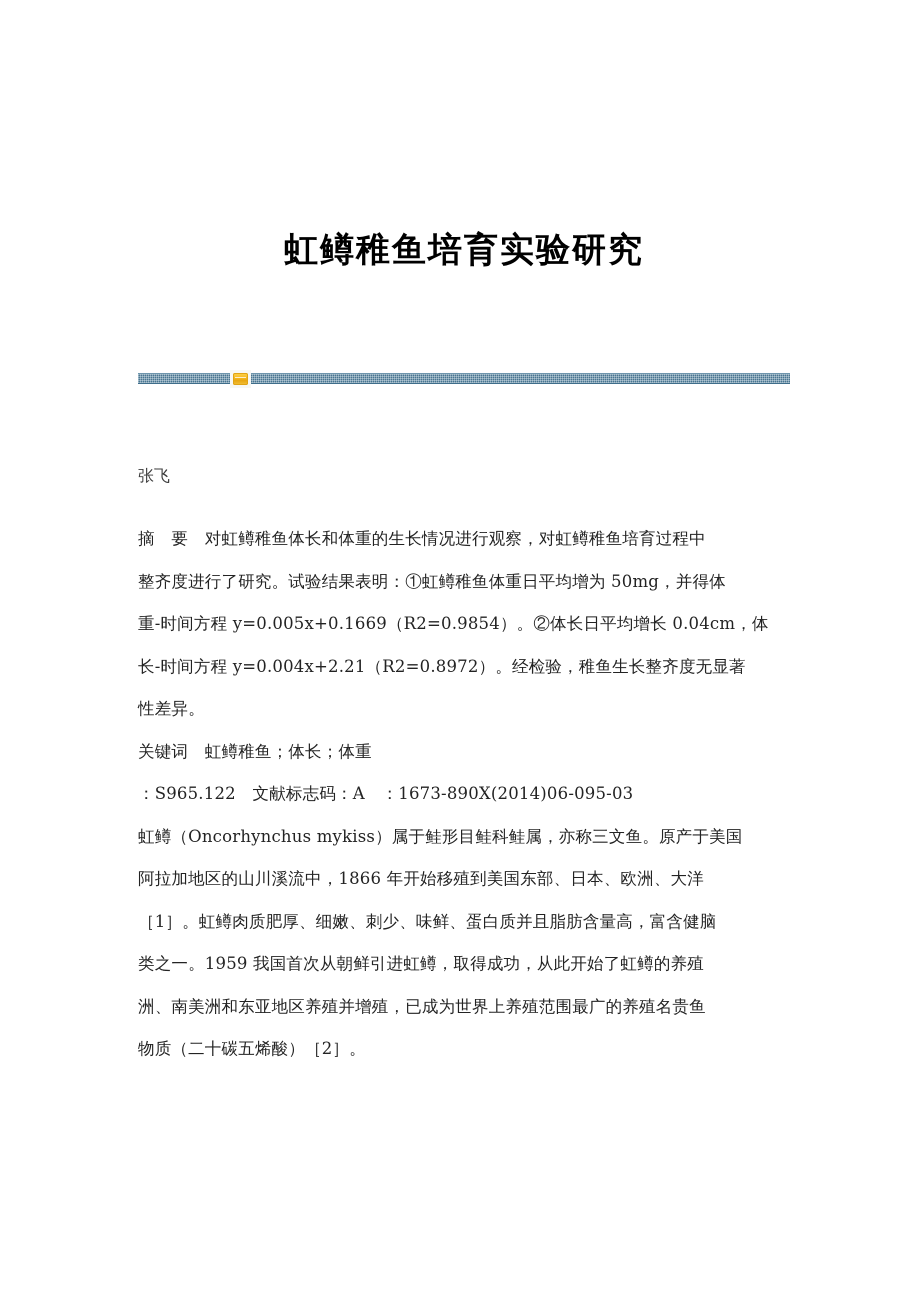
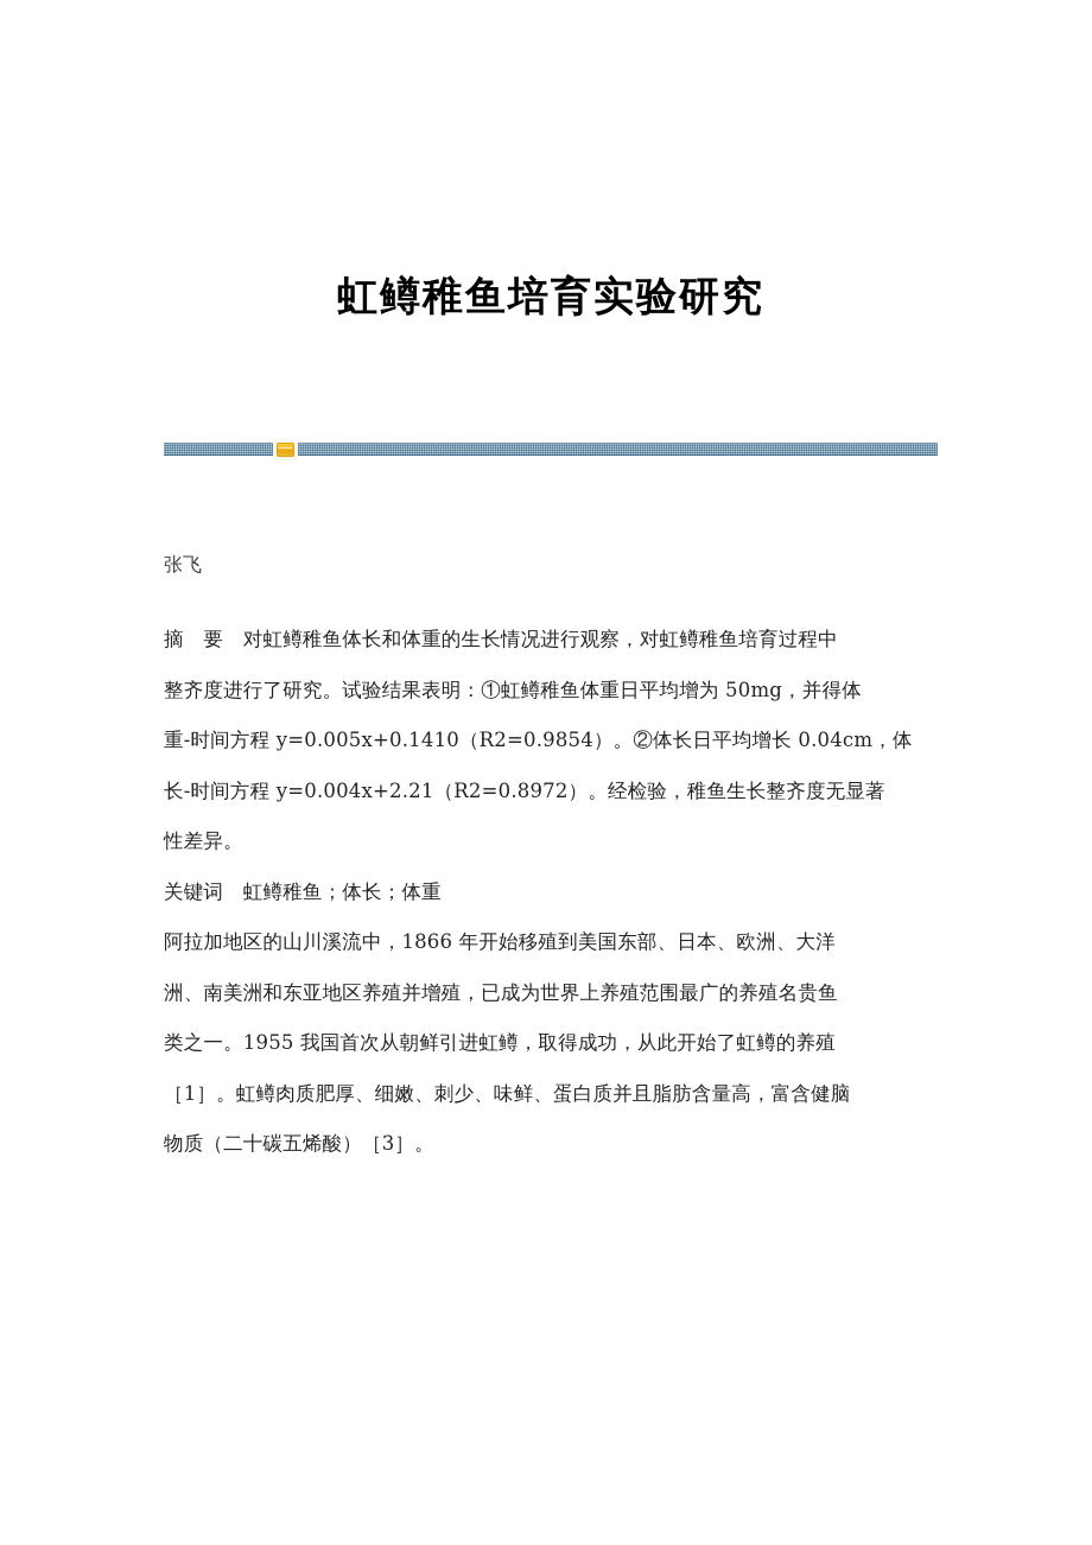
  虹鳟稚鱼培育实验研究
  张飞
  摘 要 对虹鳟稚鱼体长和体重的生长情况进行观察，对虹鳟稚鱼培育过程中
  整齐度进行了研究。试验结果表明：①虹鳟稚鱼体重日平均增为 50mg，并得体
- 重-时间方程 y=0.005x+0.1669（R2=0.9854）。②体长日平均增长 0.04cm，体
+ 重-时间方程 y=0.005x+0.1410（R2=0.9854）。②体长日平均增长 0.04cm，体
  长-时间方程 y=0.004x+2.21（R2=0.8972）。经检验，稚鱼生长整齐度无显著
  性差异。
  关键词 虹鳟稚鱼；体长；体重
- ：S965.122 文献标志码：A ：1673-890X(2014)06-095-03
- 虹鳟（Oncorhynchus mykiss）属于鲑形目鲑科鲑属，亦称三文鱼。原产于美国
  阿拉加地区的山川溪流中，1866 年开始移殖到美国东部、日本、欧洲、大洋
- ［1］。虹鳟肉质肥厚、细嫩、刺少、味鲜、蛋白质并且脂肪含量高，富含健脑
+ 洲、南美洲和东亚地区养殖并增殖，已成为世界上养殖范围最广的养殖名贵鱼
- 类之一。1959 我国首次从朝鲜引进虹鳟，取得成功，从此开始了虹鳟的养殖
+ 类之一。1955 我国首次从朝鲜引进虹鳟，取得成功，从此开始了虹鳟的养殖
- 洲、南美洲和东亚地区养殖并增殖，已成为世界上养殖范围最广的养殖名贵鱼
+ ［1］。虹鳟肉质肥厚、细嫩、刺少、味鲜、蛋白质并且脂肪含量高，富含健脑
- 物质（二十碳五烯酸）［2］。
+ 物质（二十碳五烯酸）［3］。
